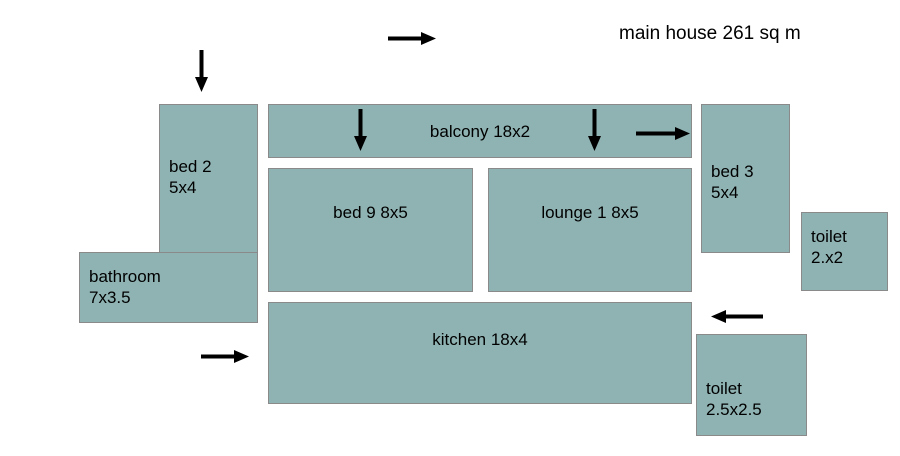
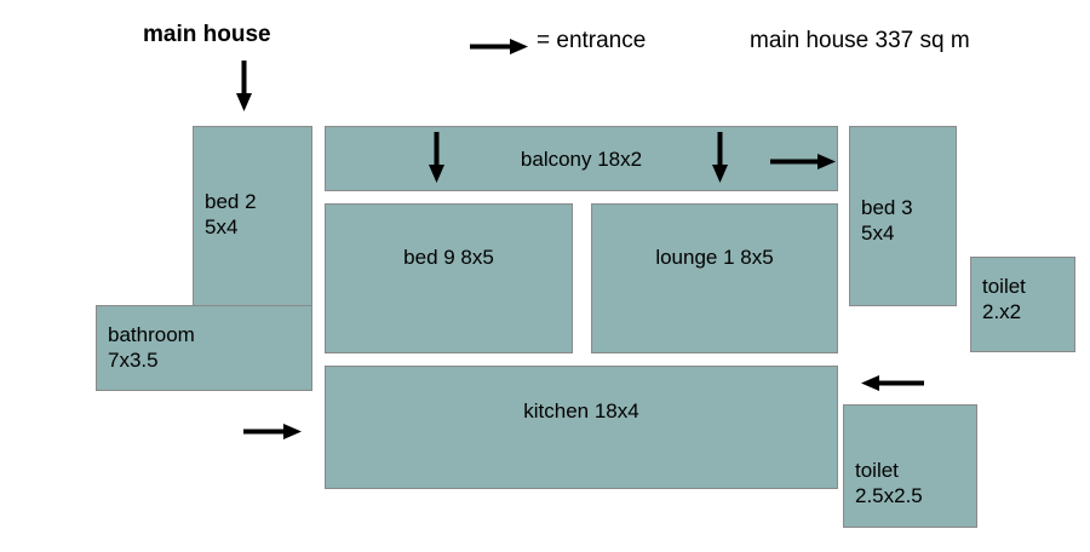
+ main house
+ = entrance
- main house 261 sq m
+ main house 337 sq m
  bed 2
  5x4
  bathroom
  7x3.5
  balcony 18x2
  bed 9 8x5
  lounge 1 8x5
  kitchen 18x4
  bed 3
  5x4
  toilet
  2.x2
  toilet
  2.5x2.5
